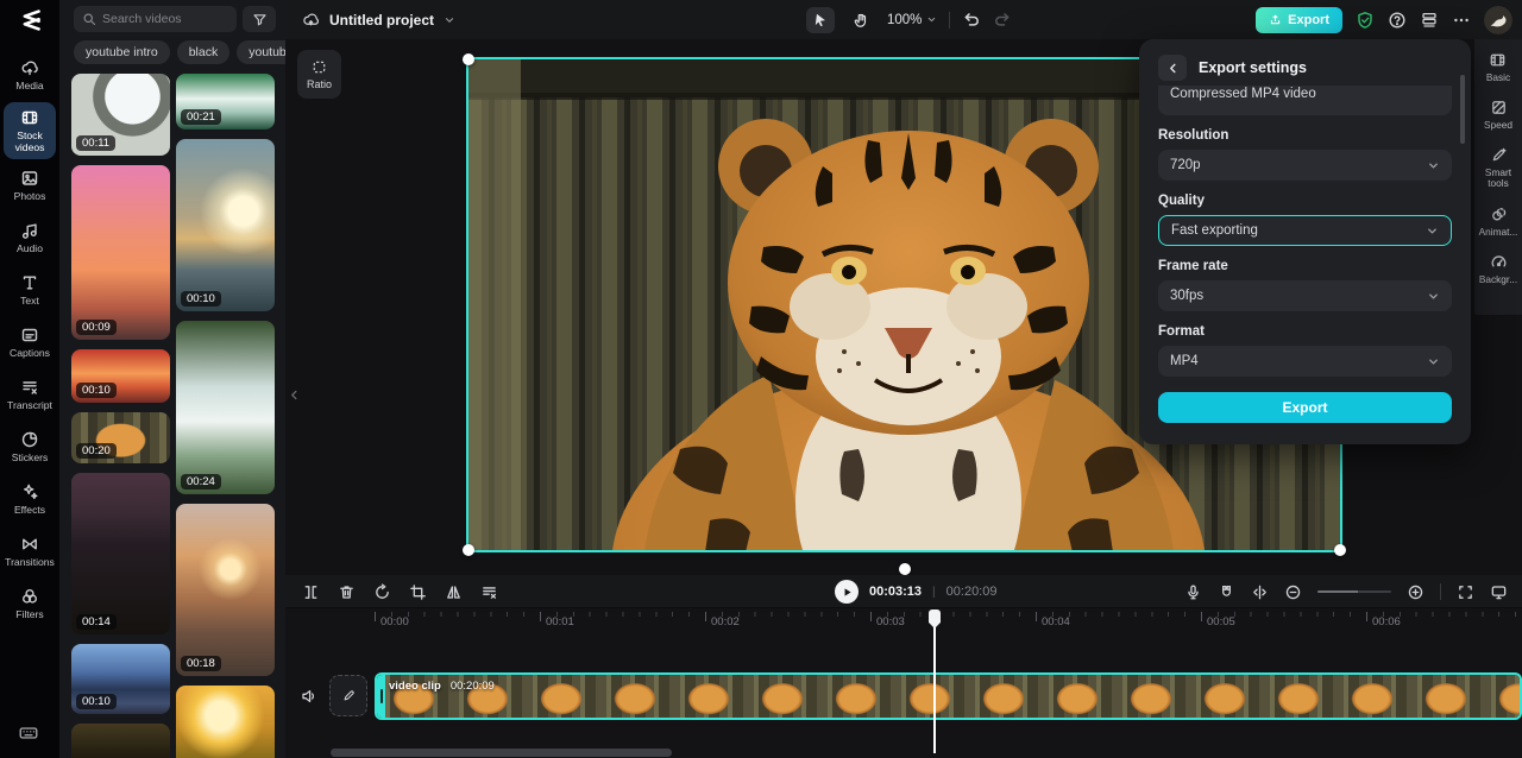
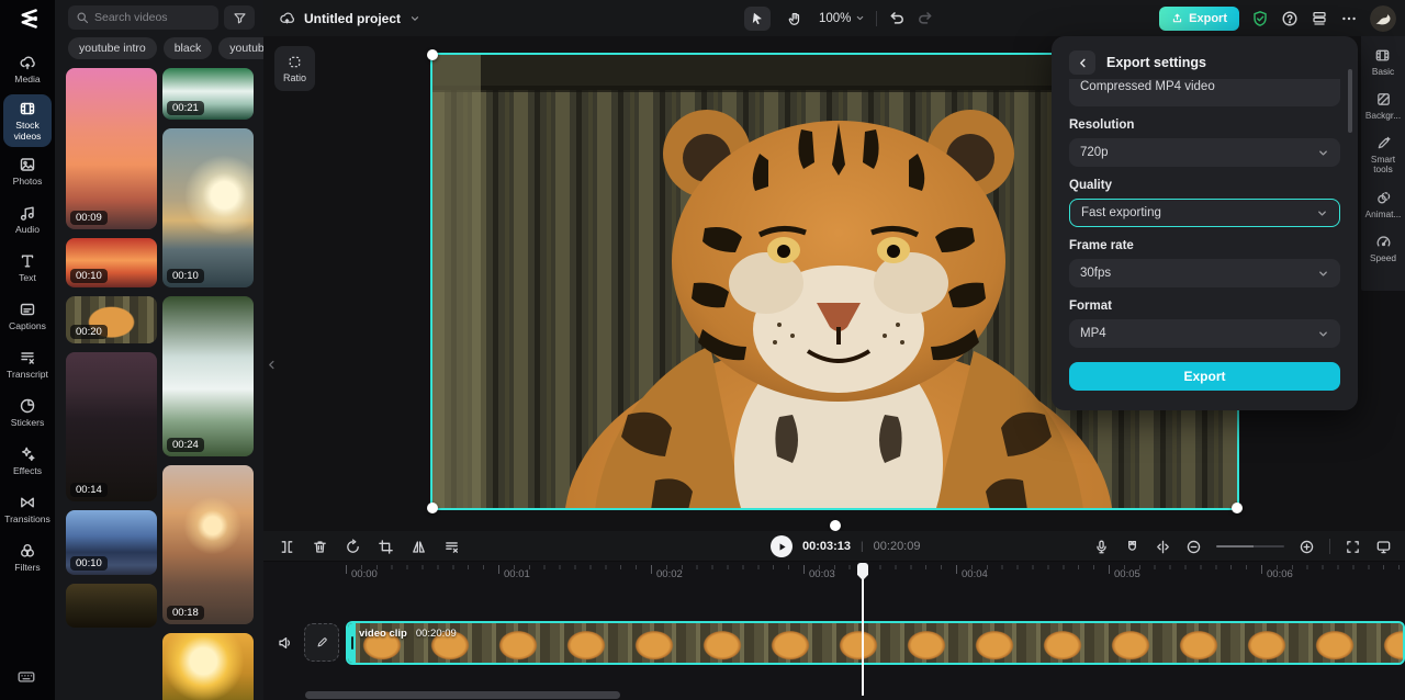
  Media
  Stock videos
  Photos
  Audio
  Text
  Captions
  Transcript
  Stickers
  Effects
  Transitions
  Filters
  Search videos
  youtube intro
  black
  youtub
- 00:11
  00:09
  00:10
  00:20
  00:14
  00:10
  00:21
  00:10
  00:24
  00:18
  Untitled project
  100%
  Export
  Ratio
  Export settings
  Compressed MP4 video
  Resolution
  720p
  Quality
  Fast exporting
  Frame rate
  30fps
  Format
  MP4
  Export
  Basic
- Speed
+ Backgr...
  Smart tools
  Animat...
- Backgr...
+ Speed
  00:03:13
  |
  00:20:09
  00:00
  00:01
  00:02
  00:03
  00:04
  00:05
  00:06
  video clip
  00:20:09
